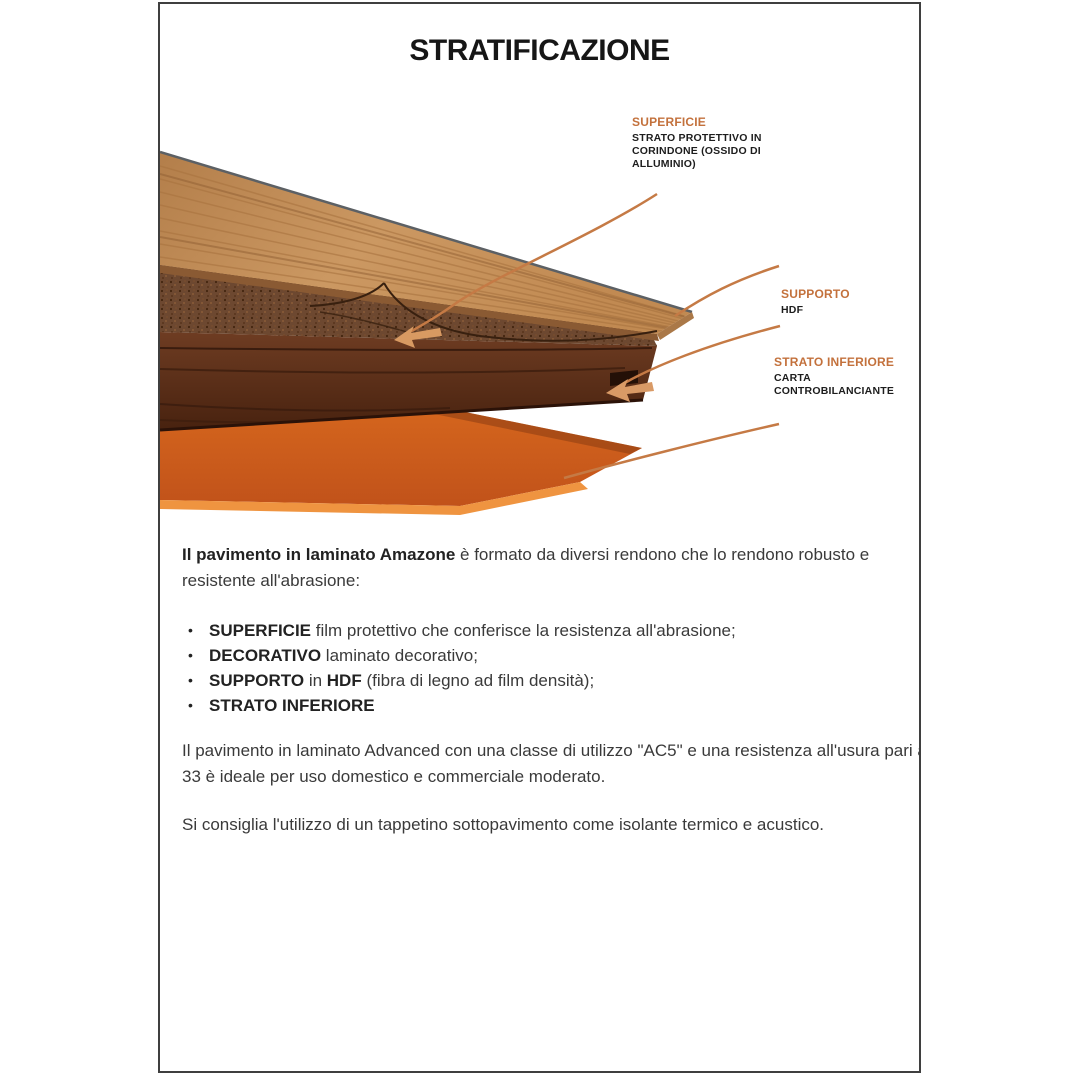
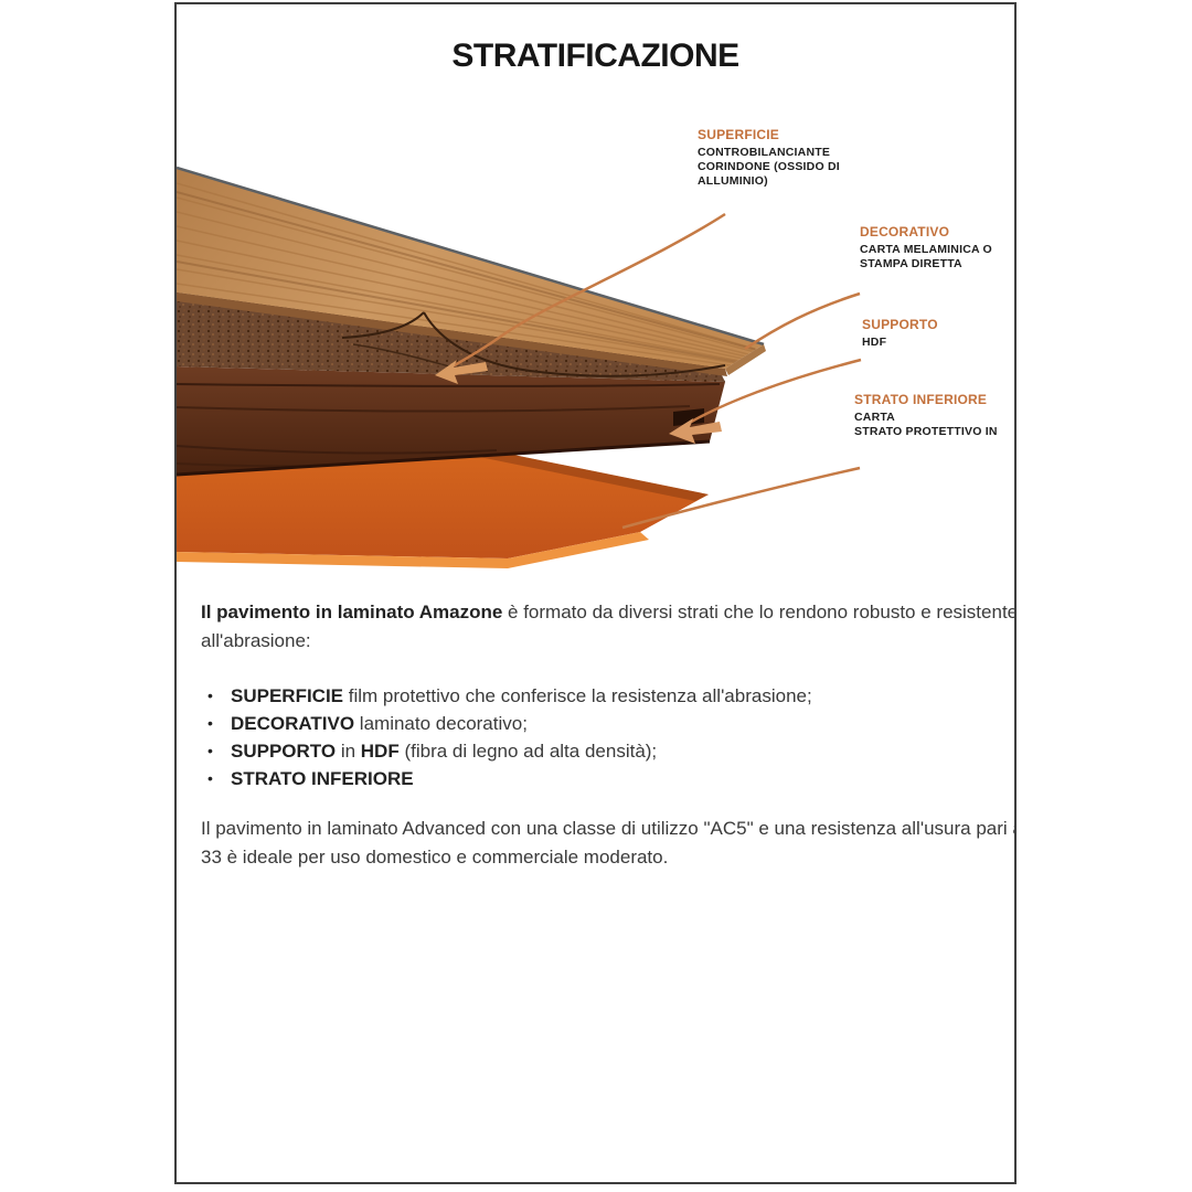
  STRATIFICAZIONE
  SUPERFICIE
- STRATO PROTETTIVO IN
+ CONTROBILANCIANTE
  CORINDONE (OSSIDO DI
  ALLUMINIO)
+ DECORATIVO
+ CARTA MELAMINICA O
+ STAMPA DIRETTA
  SUPPORTO
  HDF
  STRATO INFERIORE
  CARTA
- CONTROBILANCIANTE
+ STRATO PROTETTIVO IN
- Il pavimento in laminato Amazone è formato da diversi rendono che lo rendono robusto e resistente all'abrasione:
+ Il pavimento in laminato Amazone è formato da diversi strati che lo rendono robusto e resistente all'abrasione:
  •
  SUPERFICIE film protettivo che conferisce la resistenza all'abrasione;
  •
  DECORATIVO laminato decorativo;
  •
- SUPPORTO in HDF (fibra di legno ad film densità);
+ SUPPORTO in HDF (fibra di legno ad alta densità);
  •
  STRATO INFERIORE
  Il pavimento in laminato Advanced con una classe di utilizzo "AC5" e una resistenza all'usura pari 33 è ideale per uso domestico e commerciale moderato.
- Si consiglia l'utilizzo di un tappetino sottopavimento come isolante termico e acustico.
